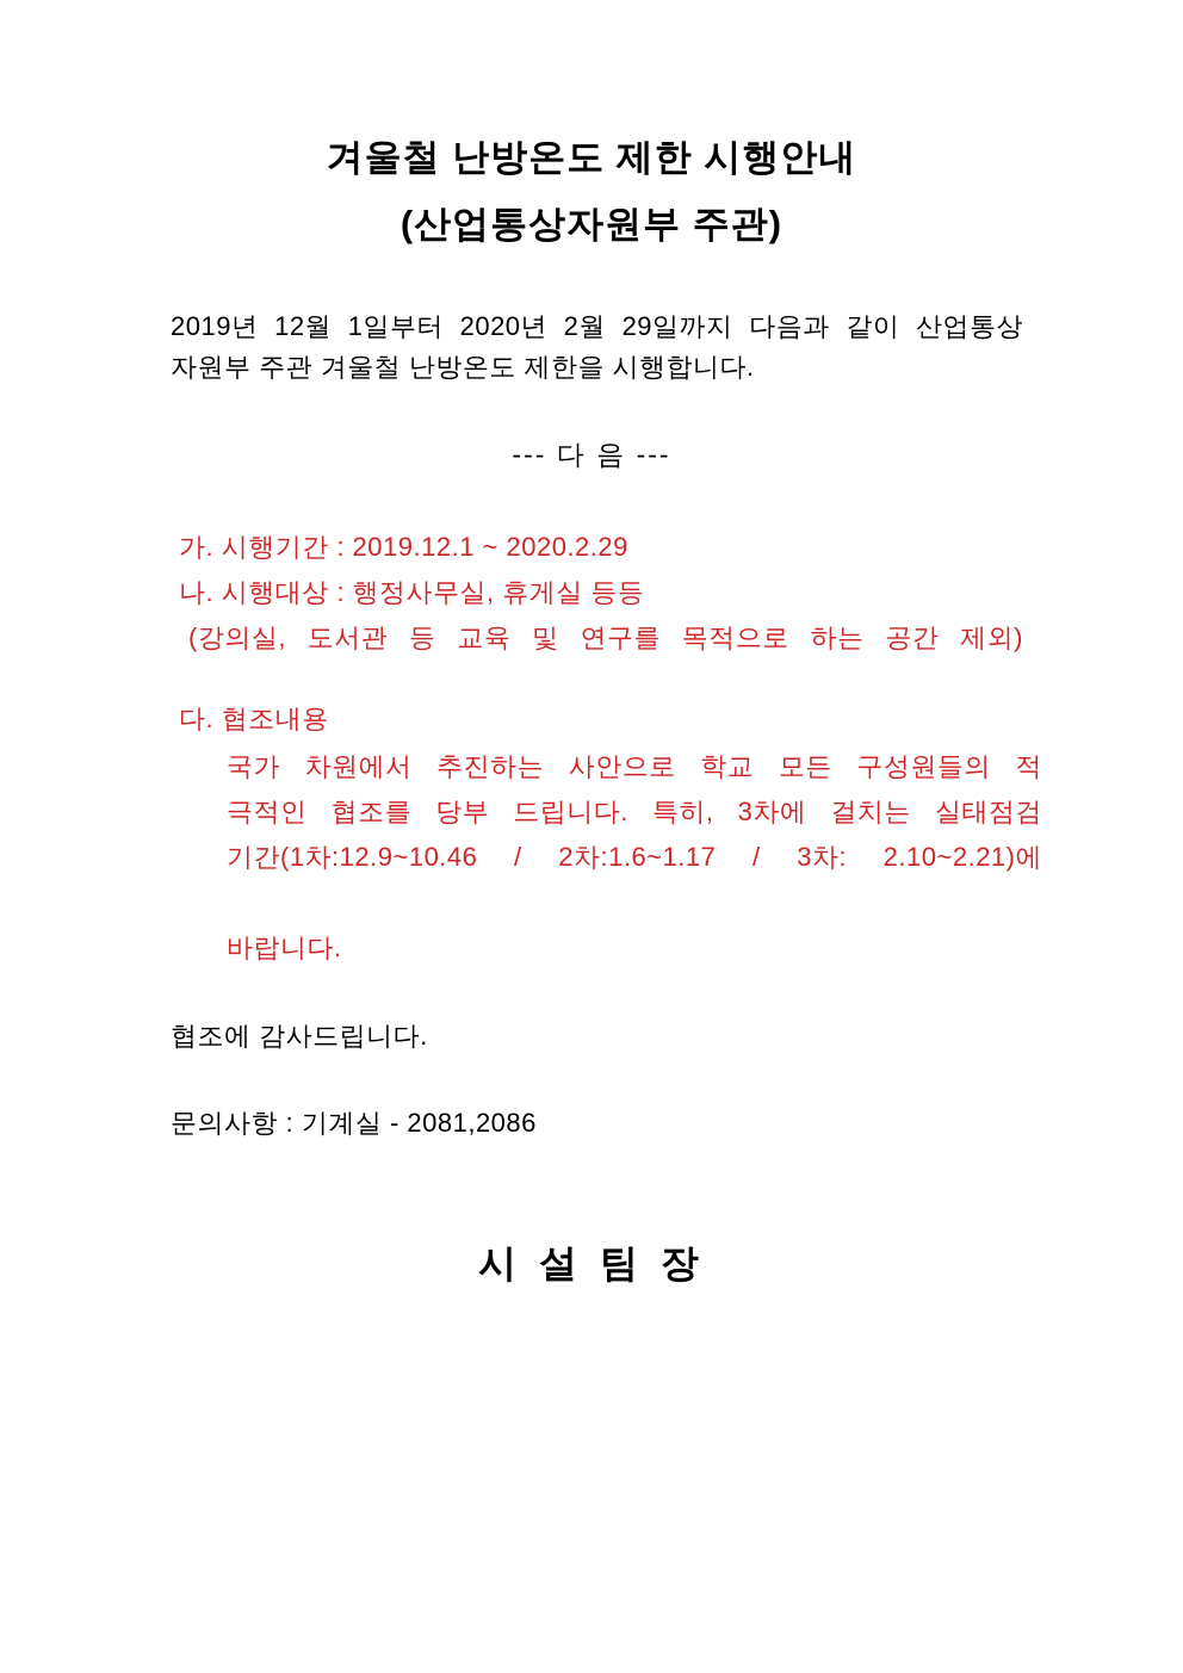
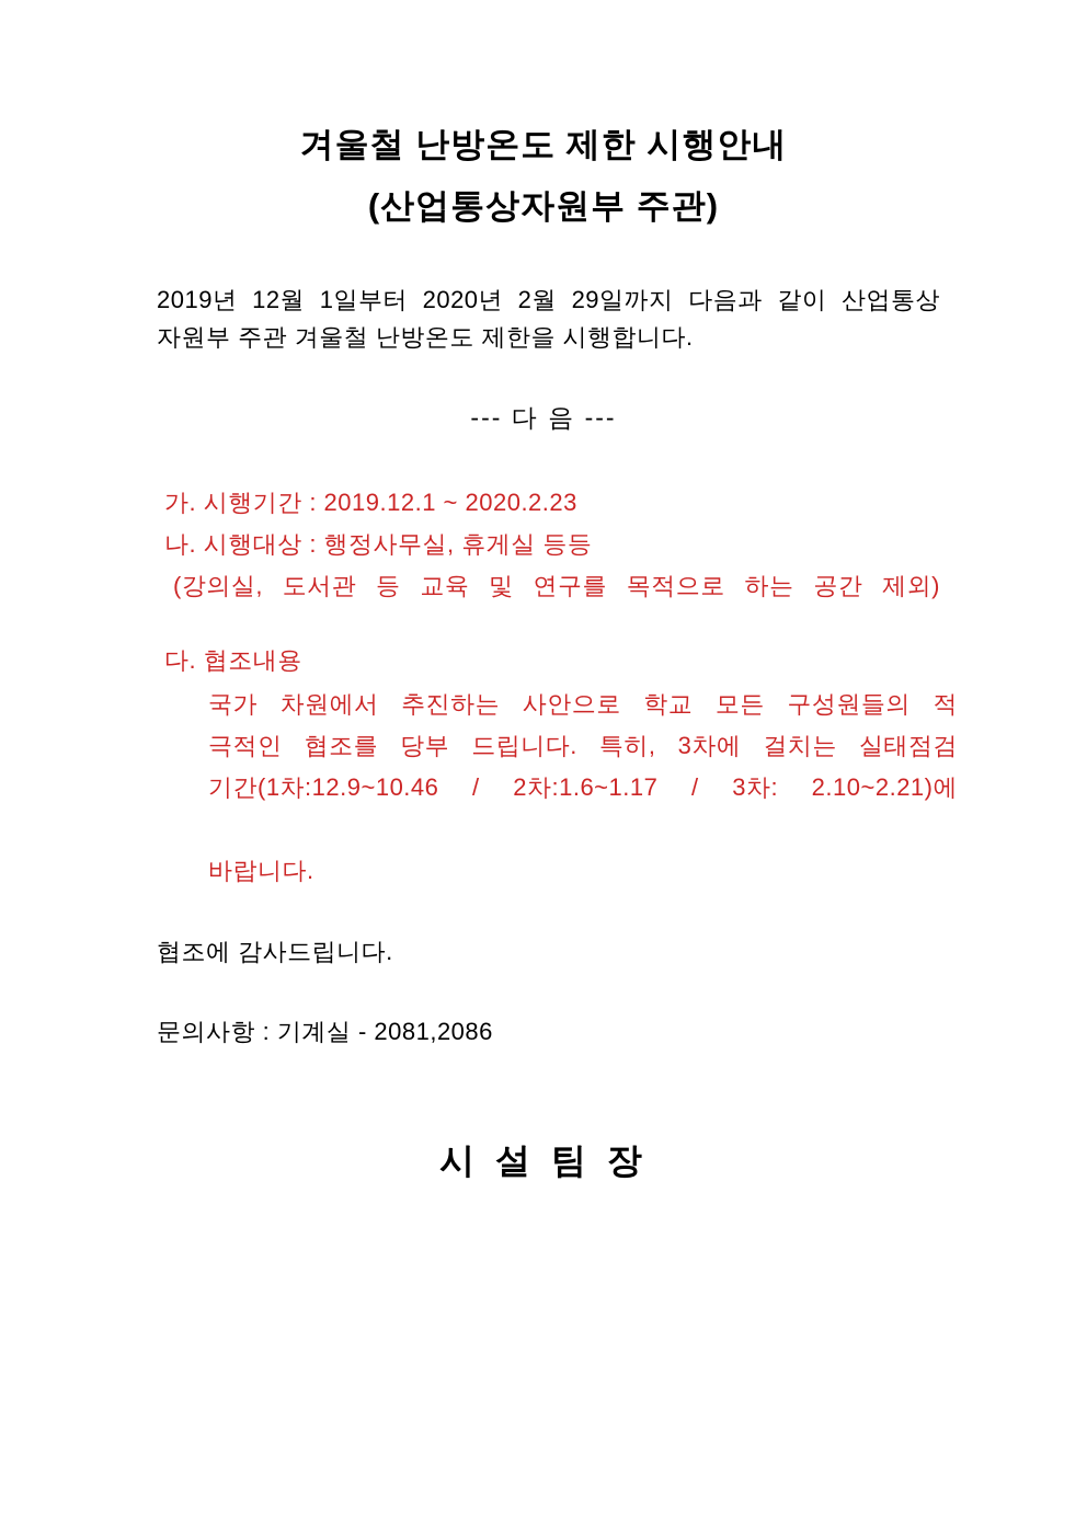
  겨울철 난방온도 제한 시행안내
  (산업통상자원부 주관)
  2019년 12월 1일부터 2020년 2월 29일까지 다음과 같이 산업통상
  자원부 주관 겨울철 난방온도 제한을 시행합니다.
  --- 다 음 ---
- 가. 시행기간 : 2019.12.1 ~ 2020.2.29
+ 가. 시행기간 : 2019.12.1 ~ 2020.2.23
  나. 시행대상 : 행정사무실, 휴게실 등등
  (강의실, 도서관 등 교육 및 연구를 목적으로 하는 공간 제외)
  다. 협조내용
  국가 차원에서 추진하는 사안으로 학교 모든 구성원들의 적
  극적인 협조를 당부 드립니다. 특히, 3차에 걸치는 실태점검
  기간(1차:12.9~10.46 / 2차:1.6~1.17 / 3차: 2.10~2.21)에
  바랍니다.
  협조에 감사드립니다.
  문의사항 : 기계실 - 2081,2086
  시 설 팀 장
